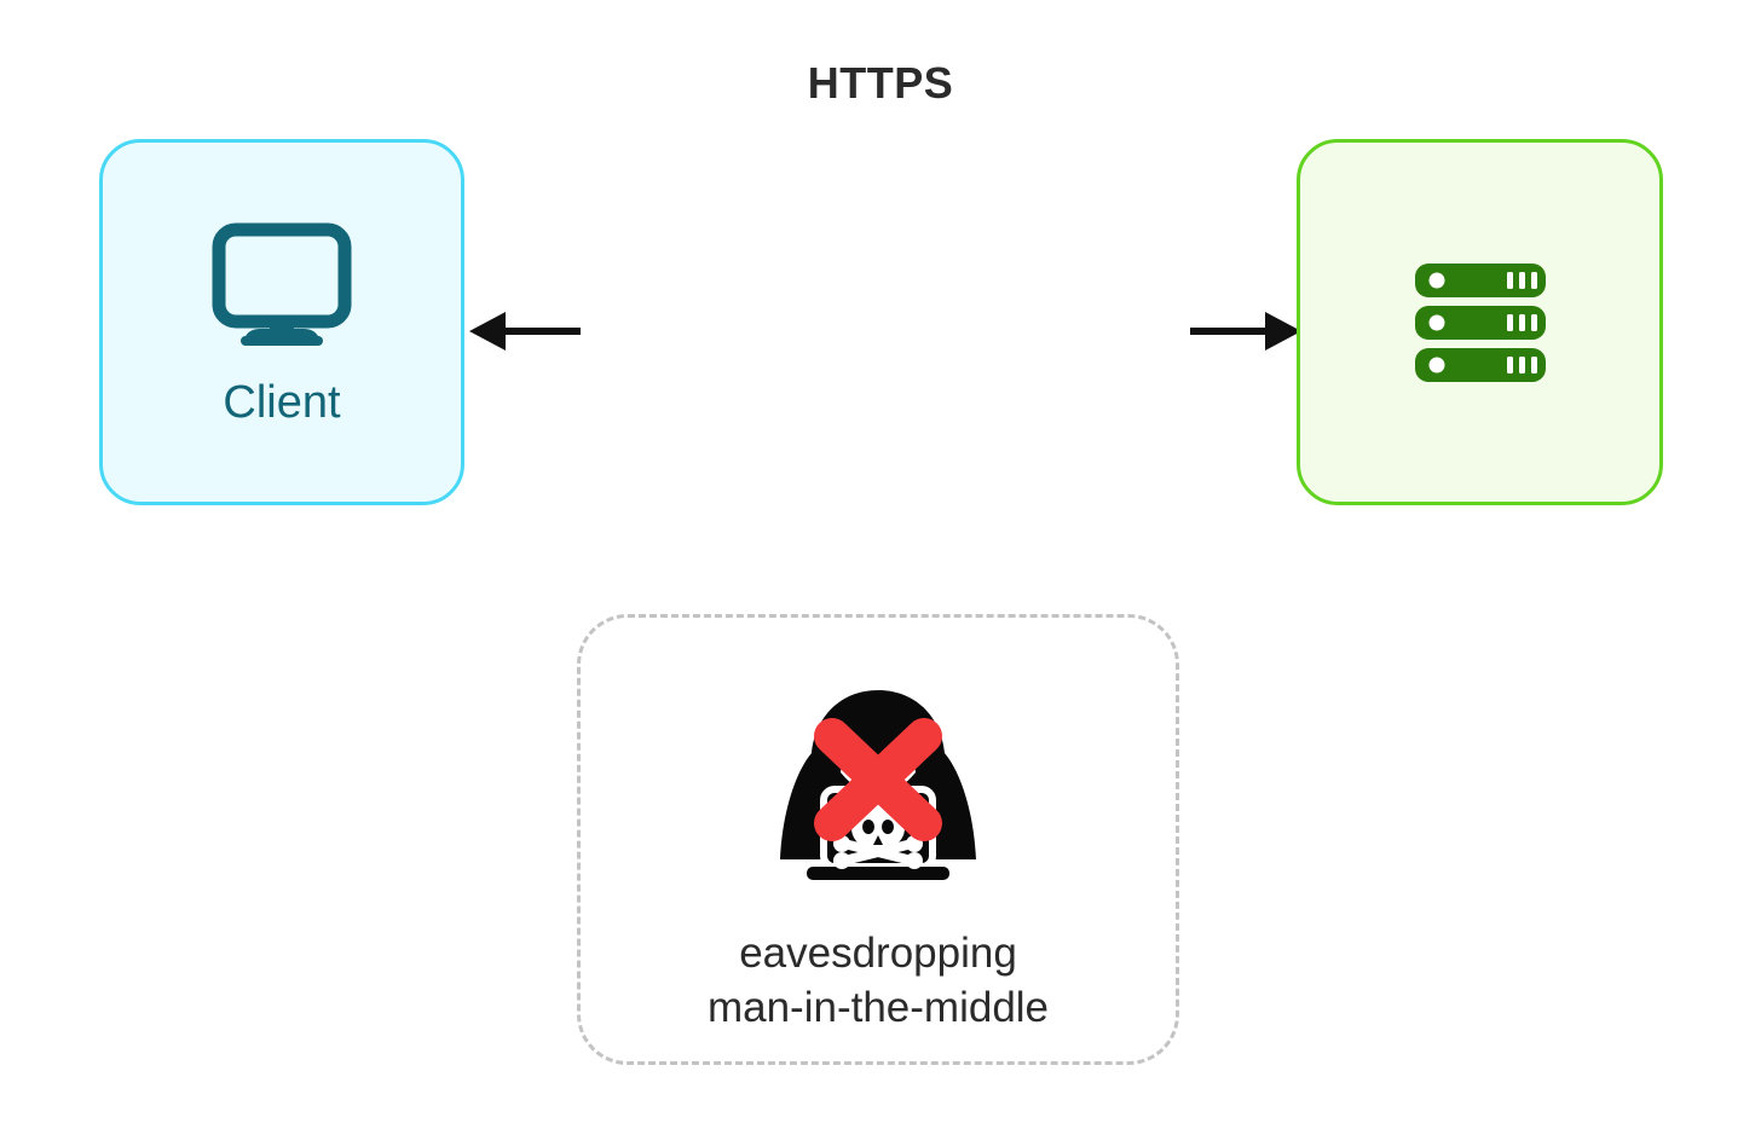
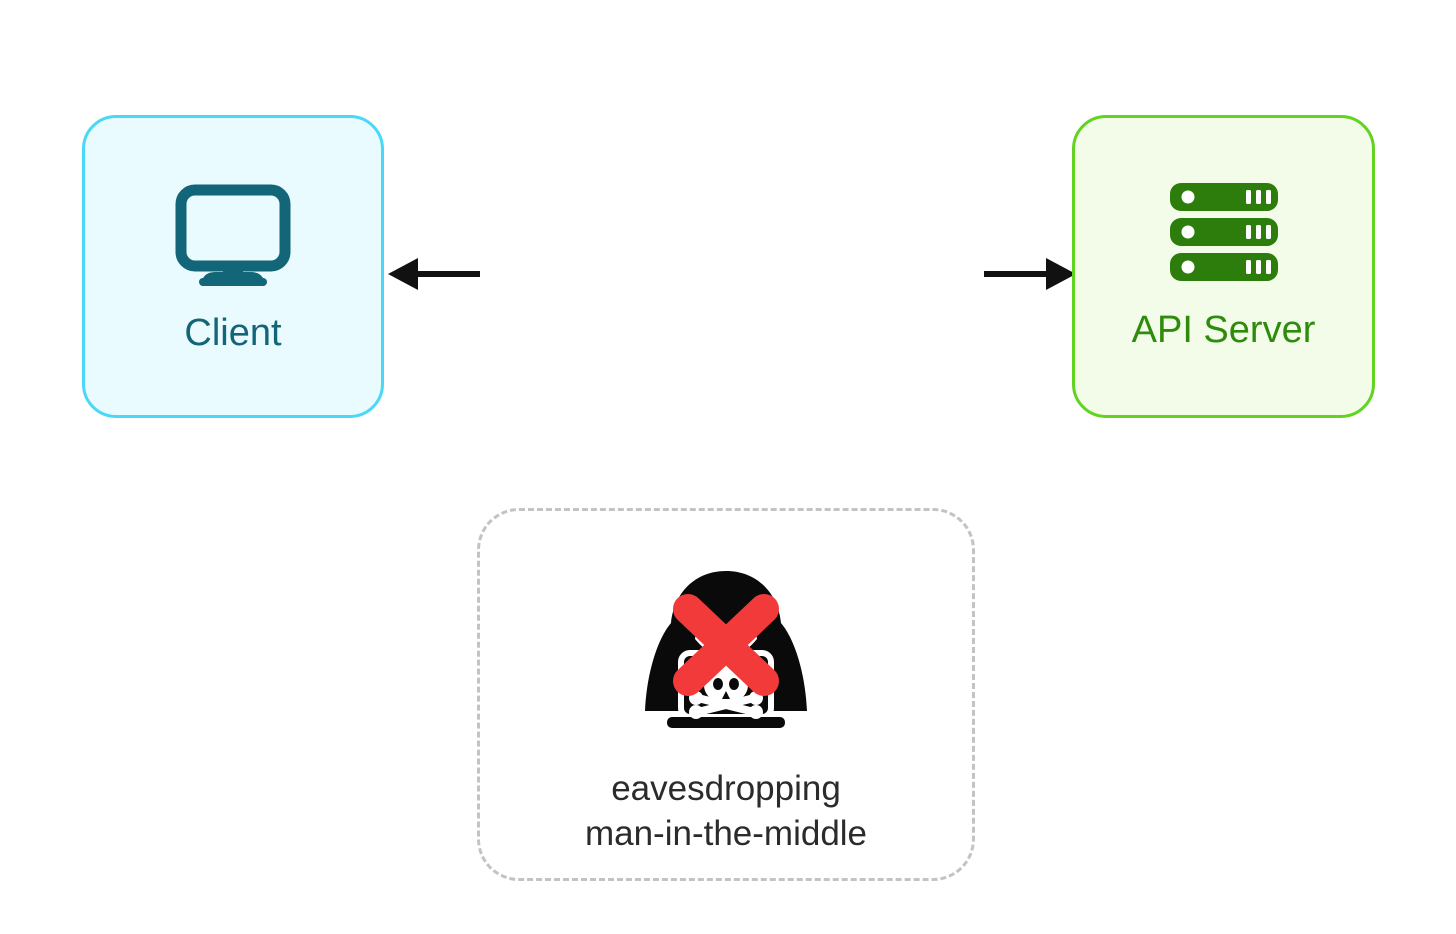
- HTTPS
  Client
+ API Server
  eavesdropping
  man-in-the-middle
